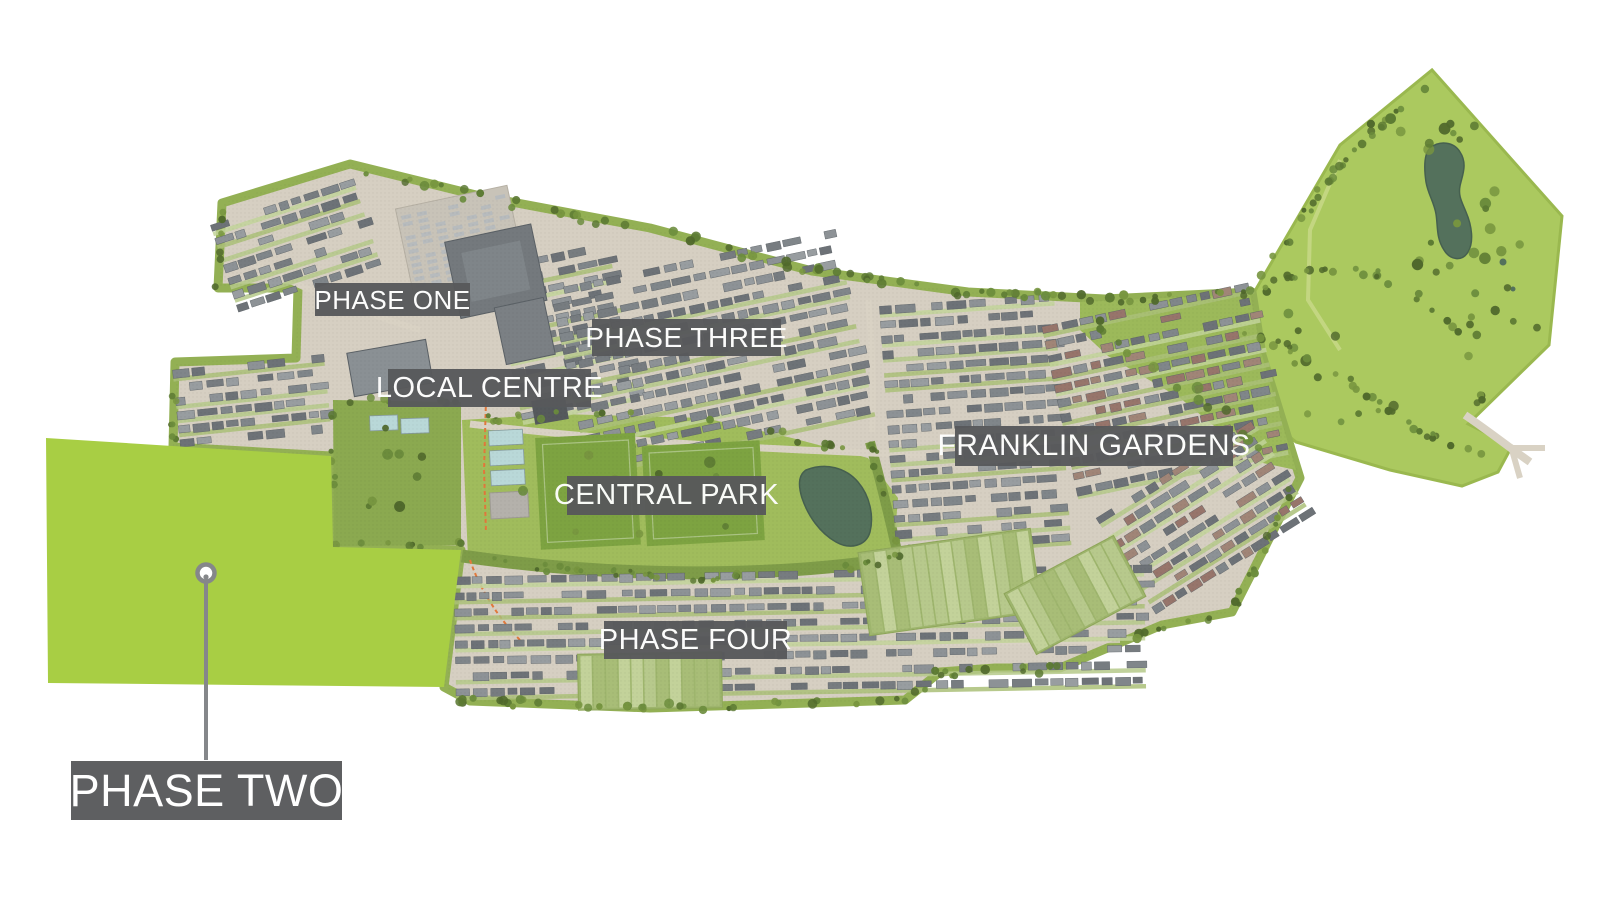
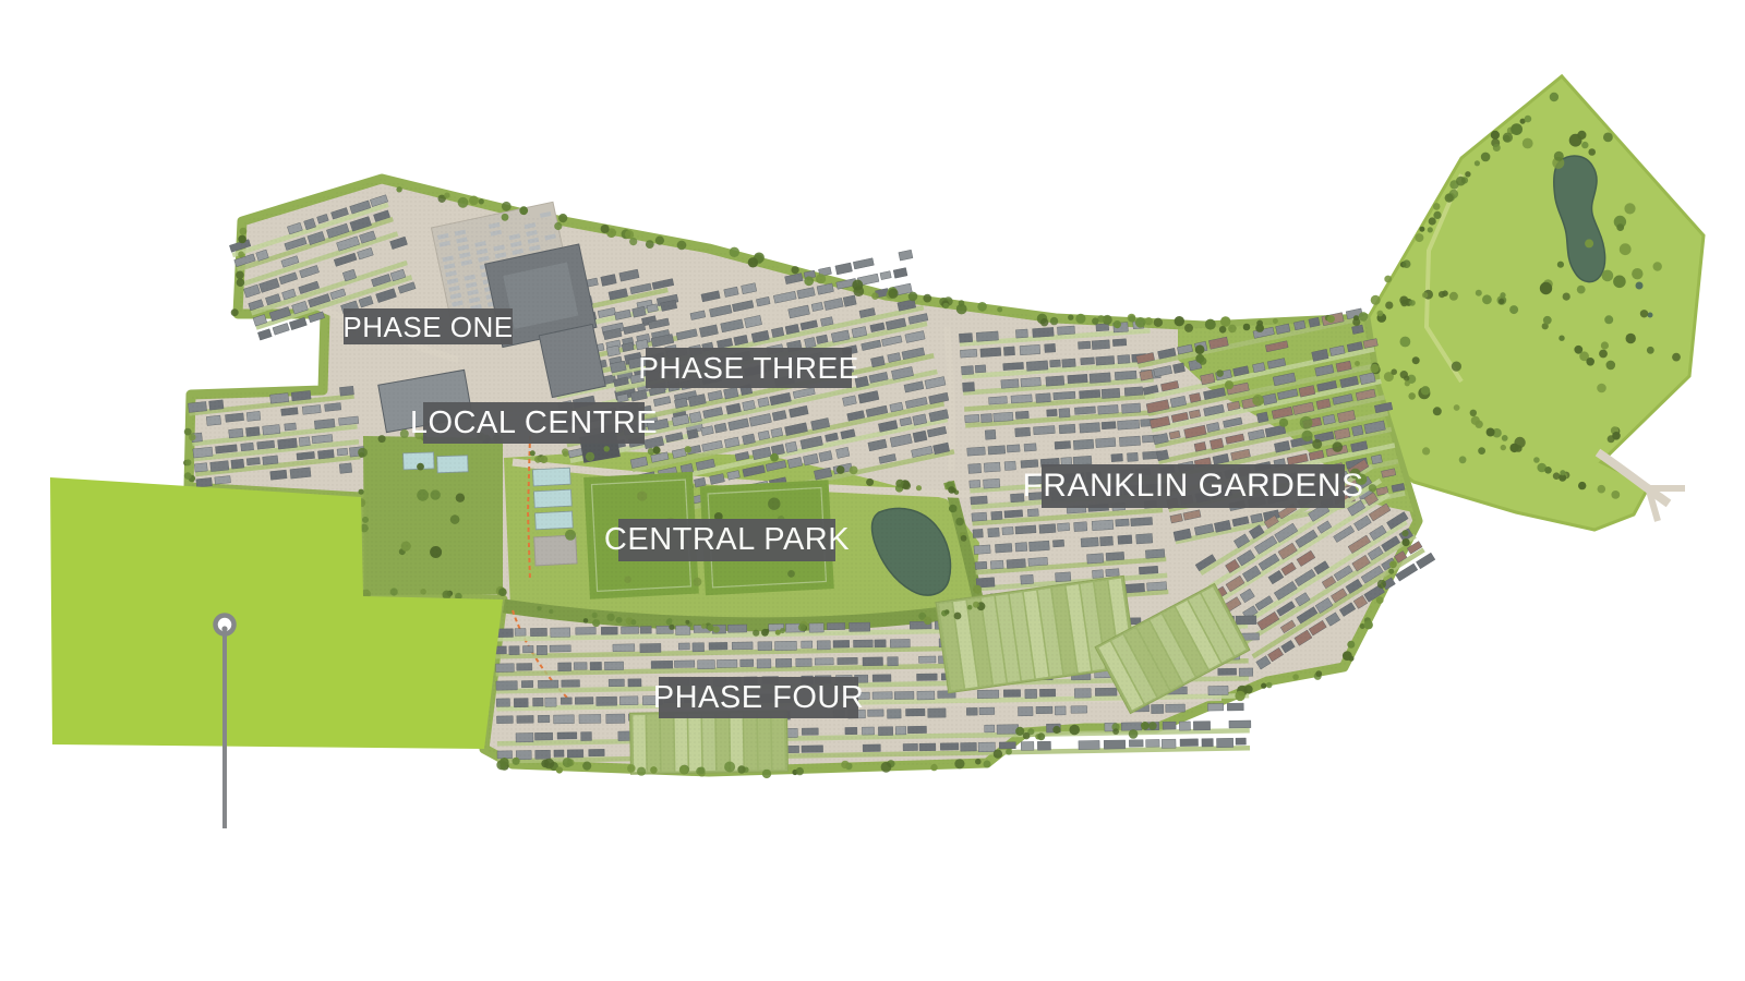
  PHASE ONE
  PHASE THREE
  LOCAL CENTRE
  CENTRAL PARK
  FRANKLIN GARDENS
  PHASE FOUR
- PHASE TWO
